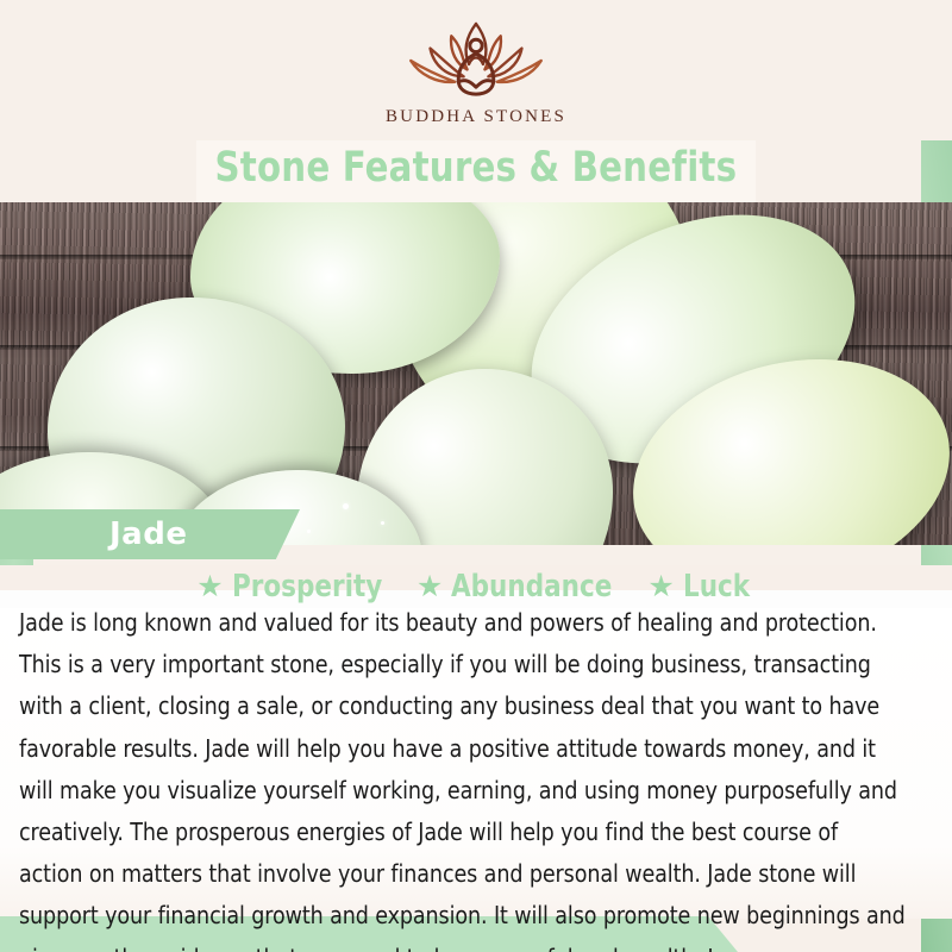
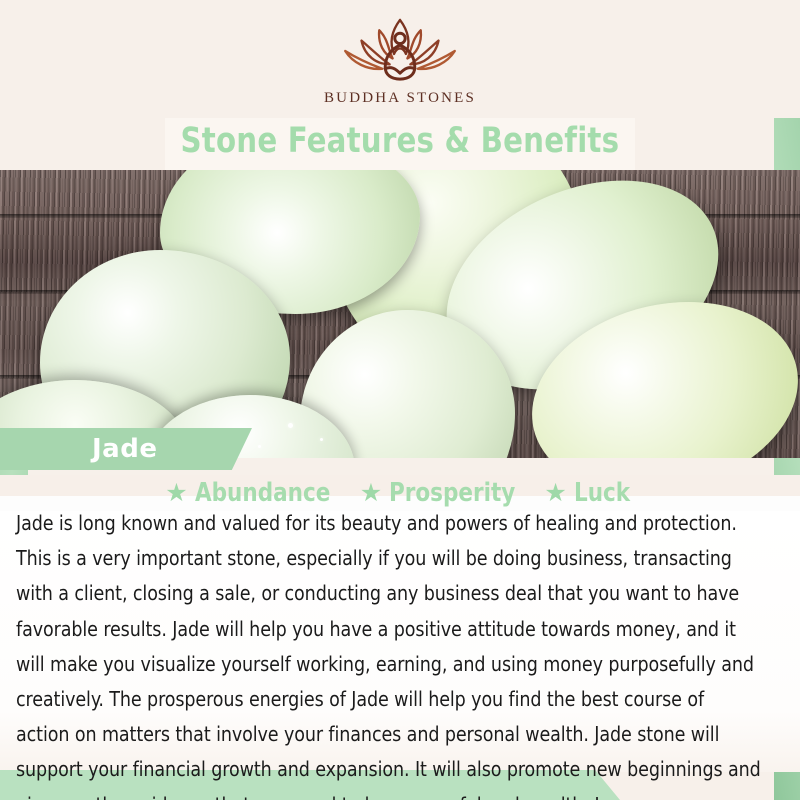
  BUDDHA STONES
  Stone Features & Benefits
  Jade
  ★
- Prosperity
+ Abundance
  ★
- Abundance
+ Prosperity
  ★
  Luck
  Jade is long known and valued for its beauty and powers of healing and protection. This is a very important stone, especially if you will be doing business, transacting with a client, closing a sale, or conducting any business deal that you want to have favorable results. Jade will help you have a positive attitude towards money, and it will make you visualize yourself working, earning, and using money purposefully and creatively. The prosperous energies of Jade will help you find the best course of action on matters that involve your finances and personal wealth. Jade stone will support your financial growth and expansion. It will also promote new beginnings and
